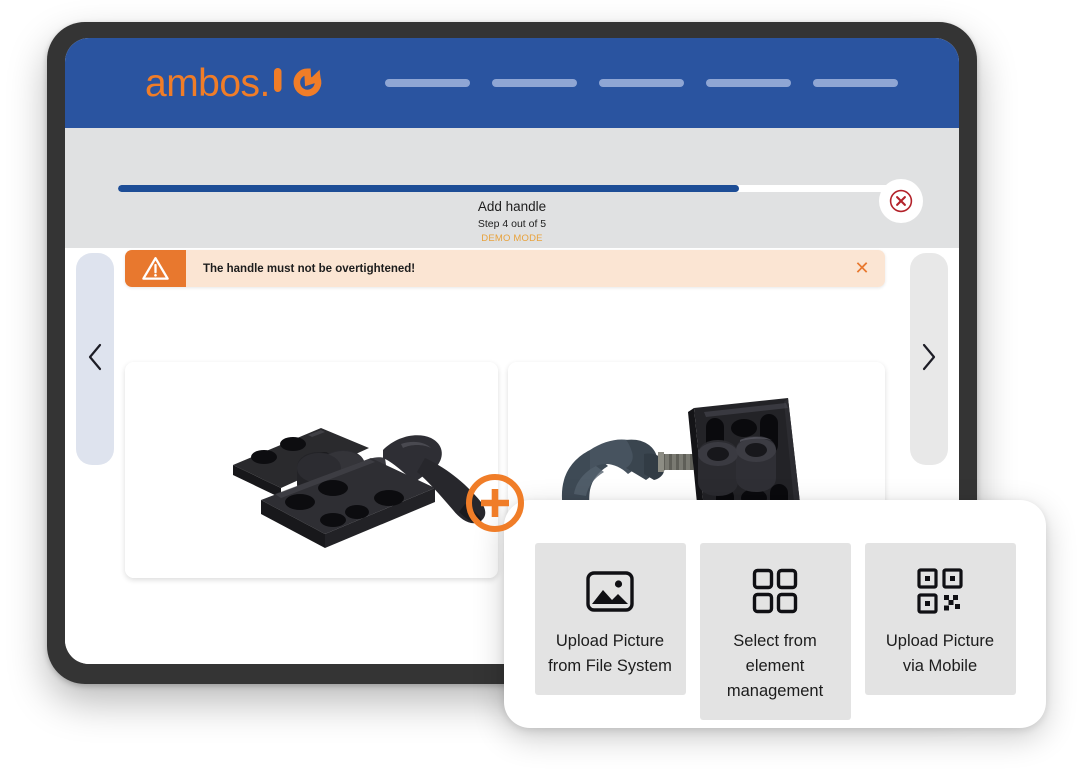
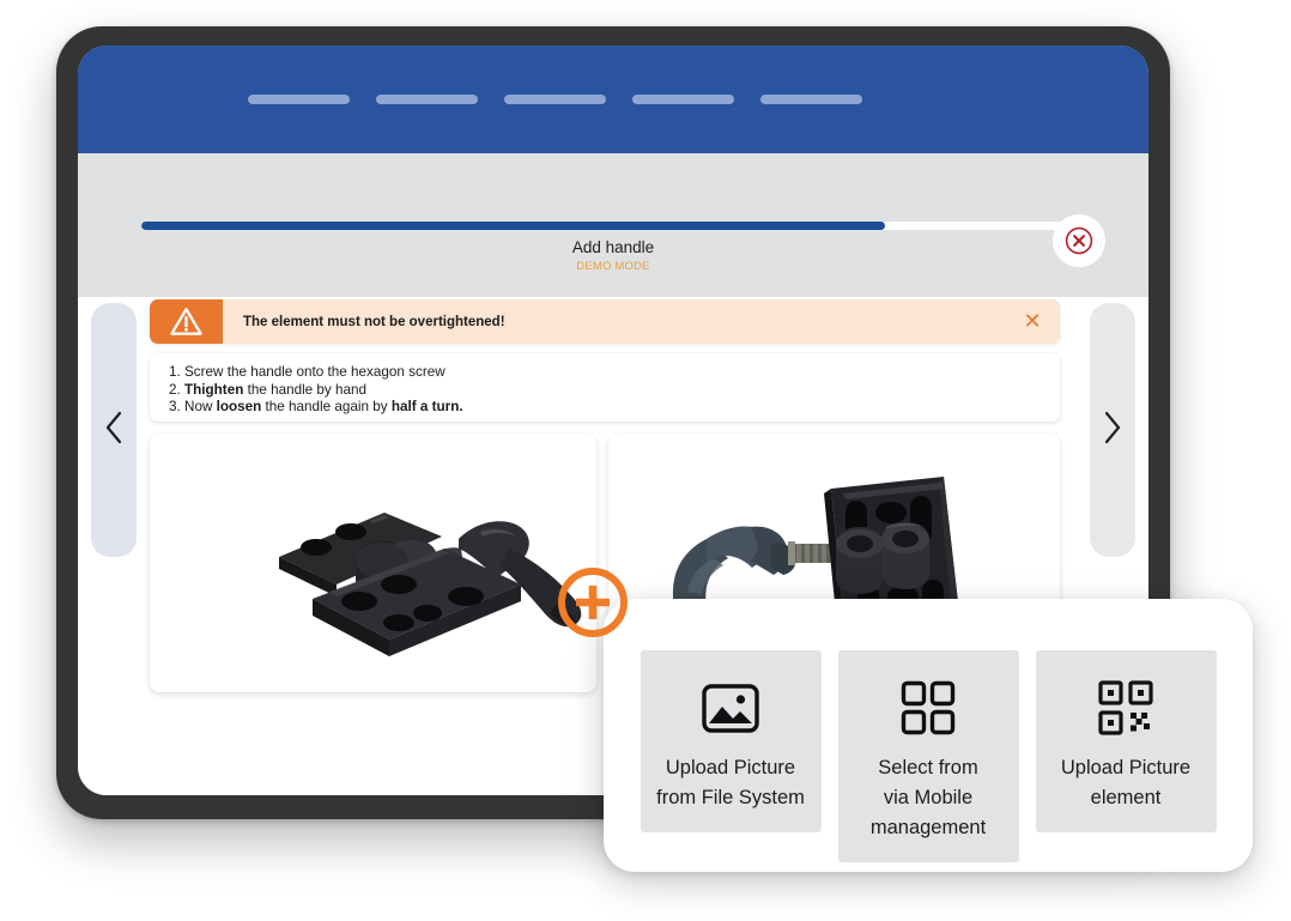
- ambos.
  Add handle
- Step 4 out of 5
  DEMO MODE
- The handle must not be overtightened!
+ The element must not be overtightened!
  ✕
+ 1. Screw the handle onto the hexagon screw
+ 2. Thighten the handle by hand
+ 3. Now loosen the handle again by half a turn.
  Upload Picture
  from File System
  Select from
- element
+ via Mobile
  management
  Upload Picture
- via Mobile
+ element
